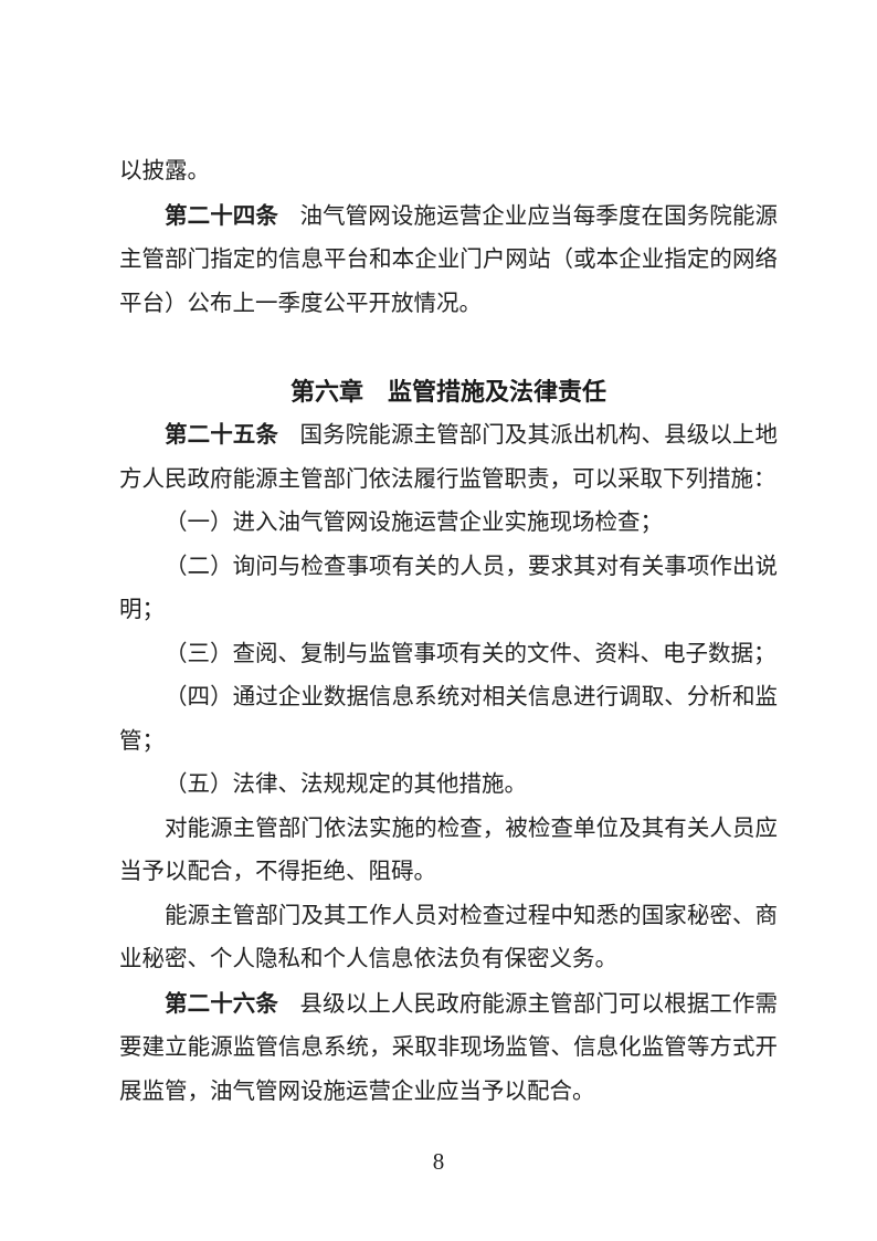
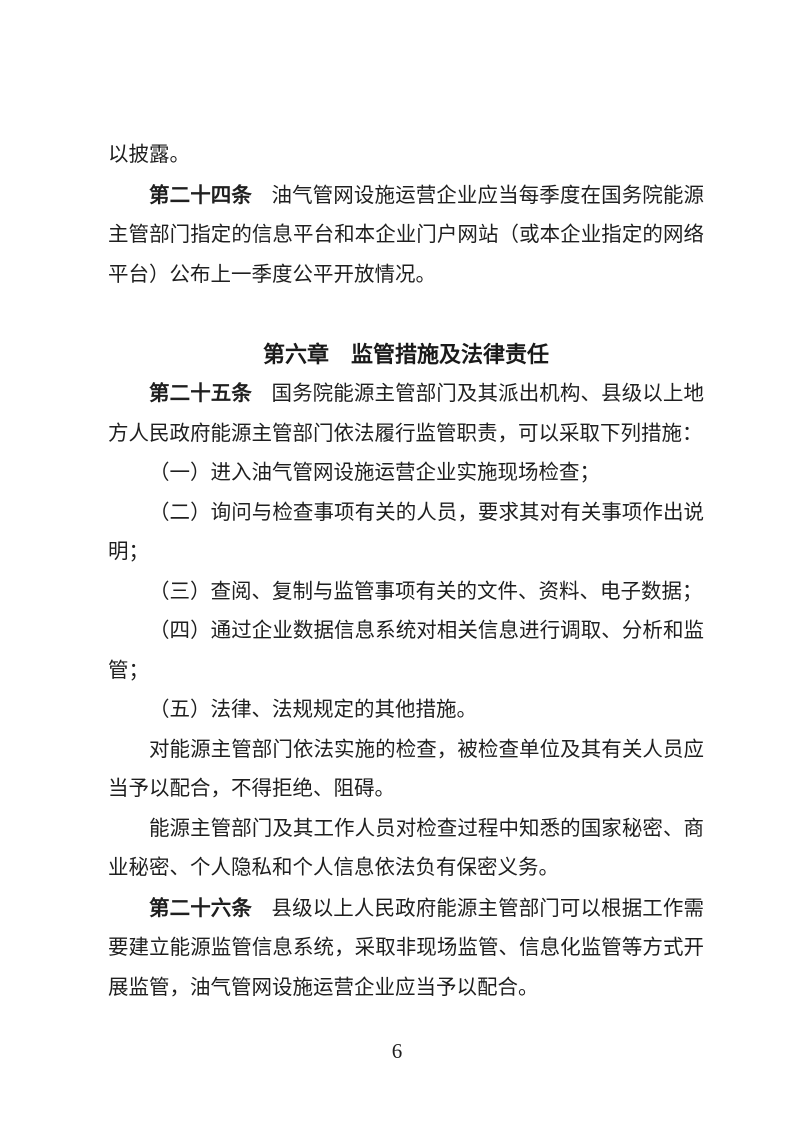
  以披露。
  第二十四条 油气管网设施运营企业应当每季度在国务院能源主管部门指定的信息平台和本企业门户网站（或本企业指定的网络平台）公布上一季度公平开放情况。
  第六章 监管措施及法律责任
  第二十五条 国务院能源主管部门及其派出机构、县级以上地方人民政府能源主管部门依法履行监管职责，可以采取下列措施：
  （一）进入油气管网设施运营企业实施现场检查；
  （二）询问与检查事项有关的人员，要求其对有关事项作出说明；
  （三）查阅、复制与监管事项有关的文件、资料、电子数据；
  （四）通过企业数据信息系统对相关信息进行调取、分析和监管；
  （五）法律、法规规定的其他措施。
  对能源主管部门依法实施的检查，被检查单位及其有关人员应当予以配合，不得拒绝、阻碍。
  能源主管部门及其工作人员对检查过程中知悉的国家秘密、商业秘密、个人隐私和个人信息依法负有保密义务。
  第二十六条 县级以上人民政府能源主管部门可以根据工作需要建立能源监管信息系统，采取非现场监管、信息化监管等方式开展监管，油气管网设施运营企业应当予以配合。
- 8
+ 6
